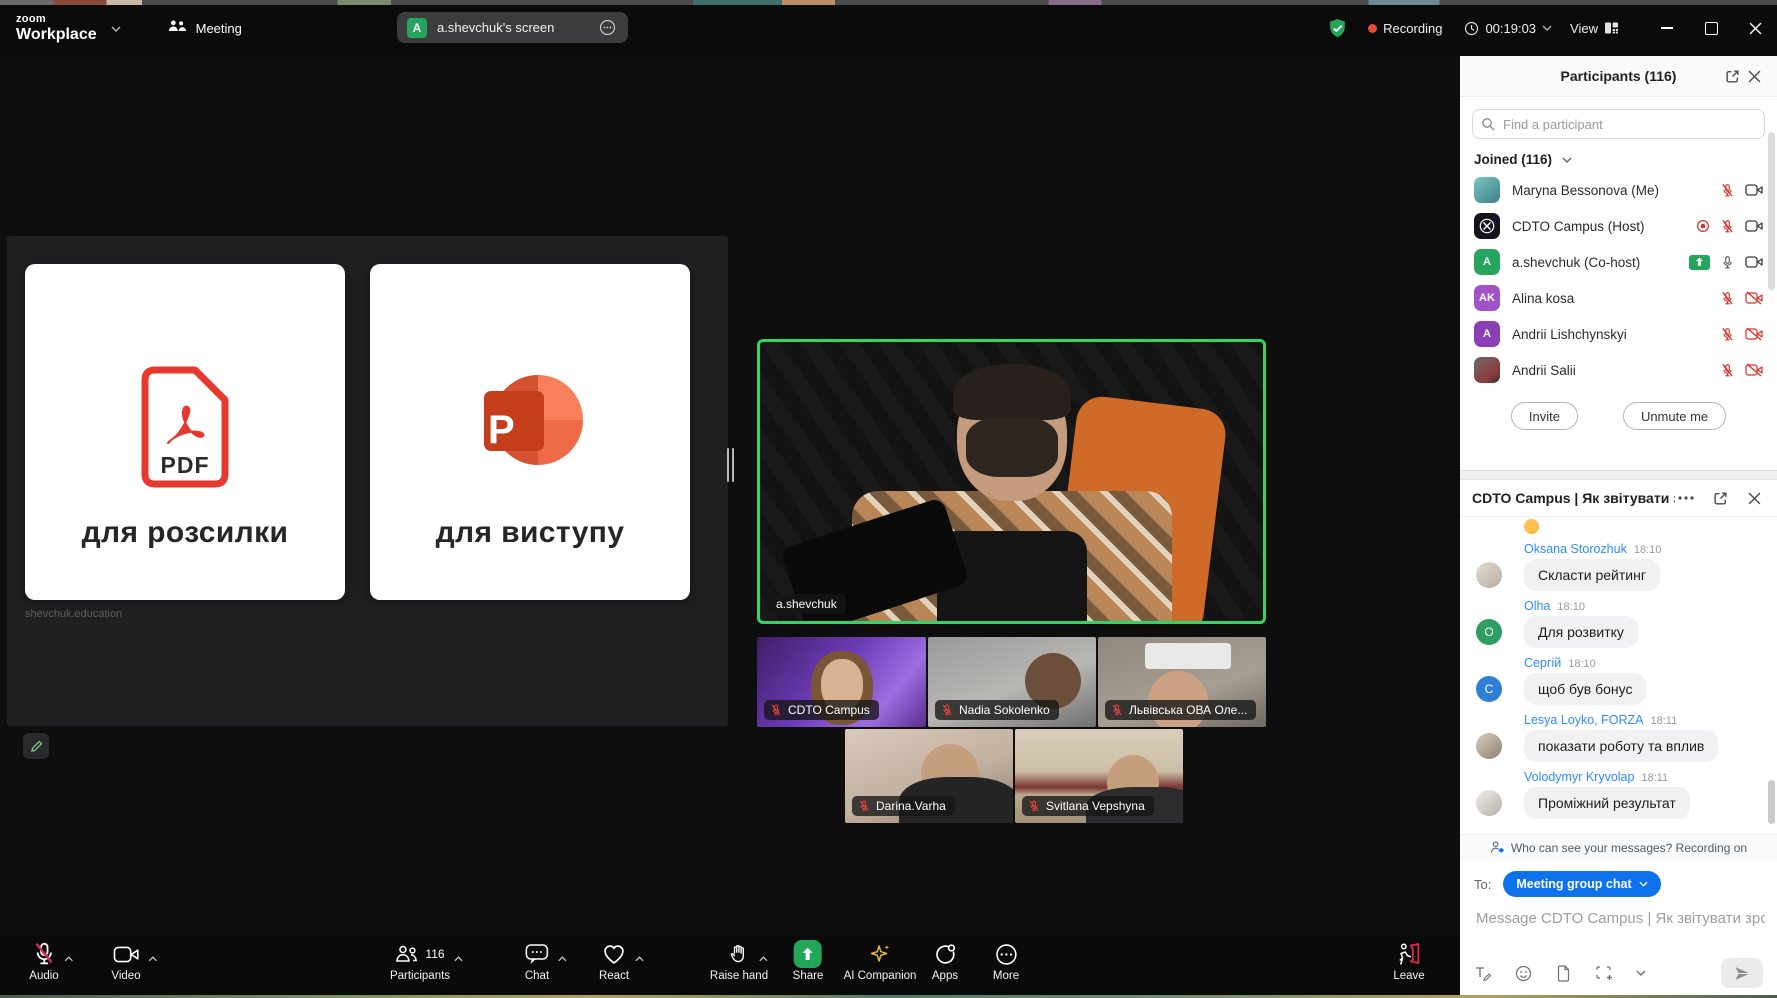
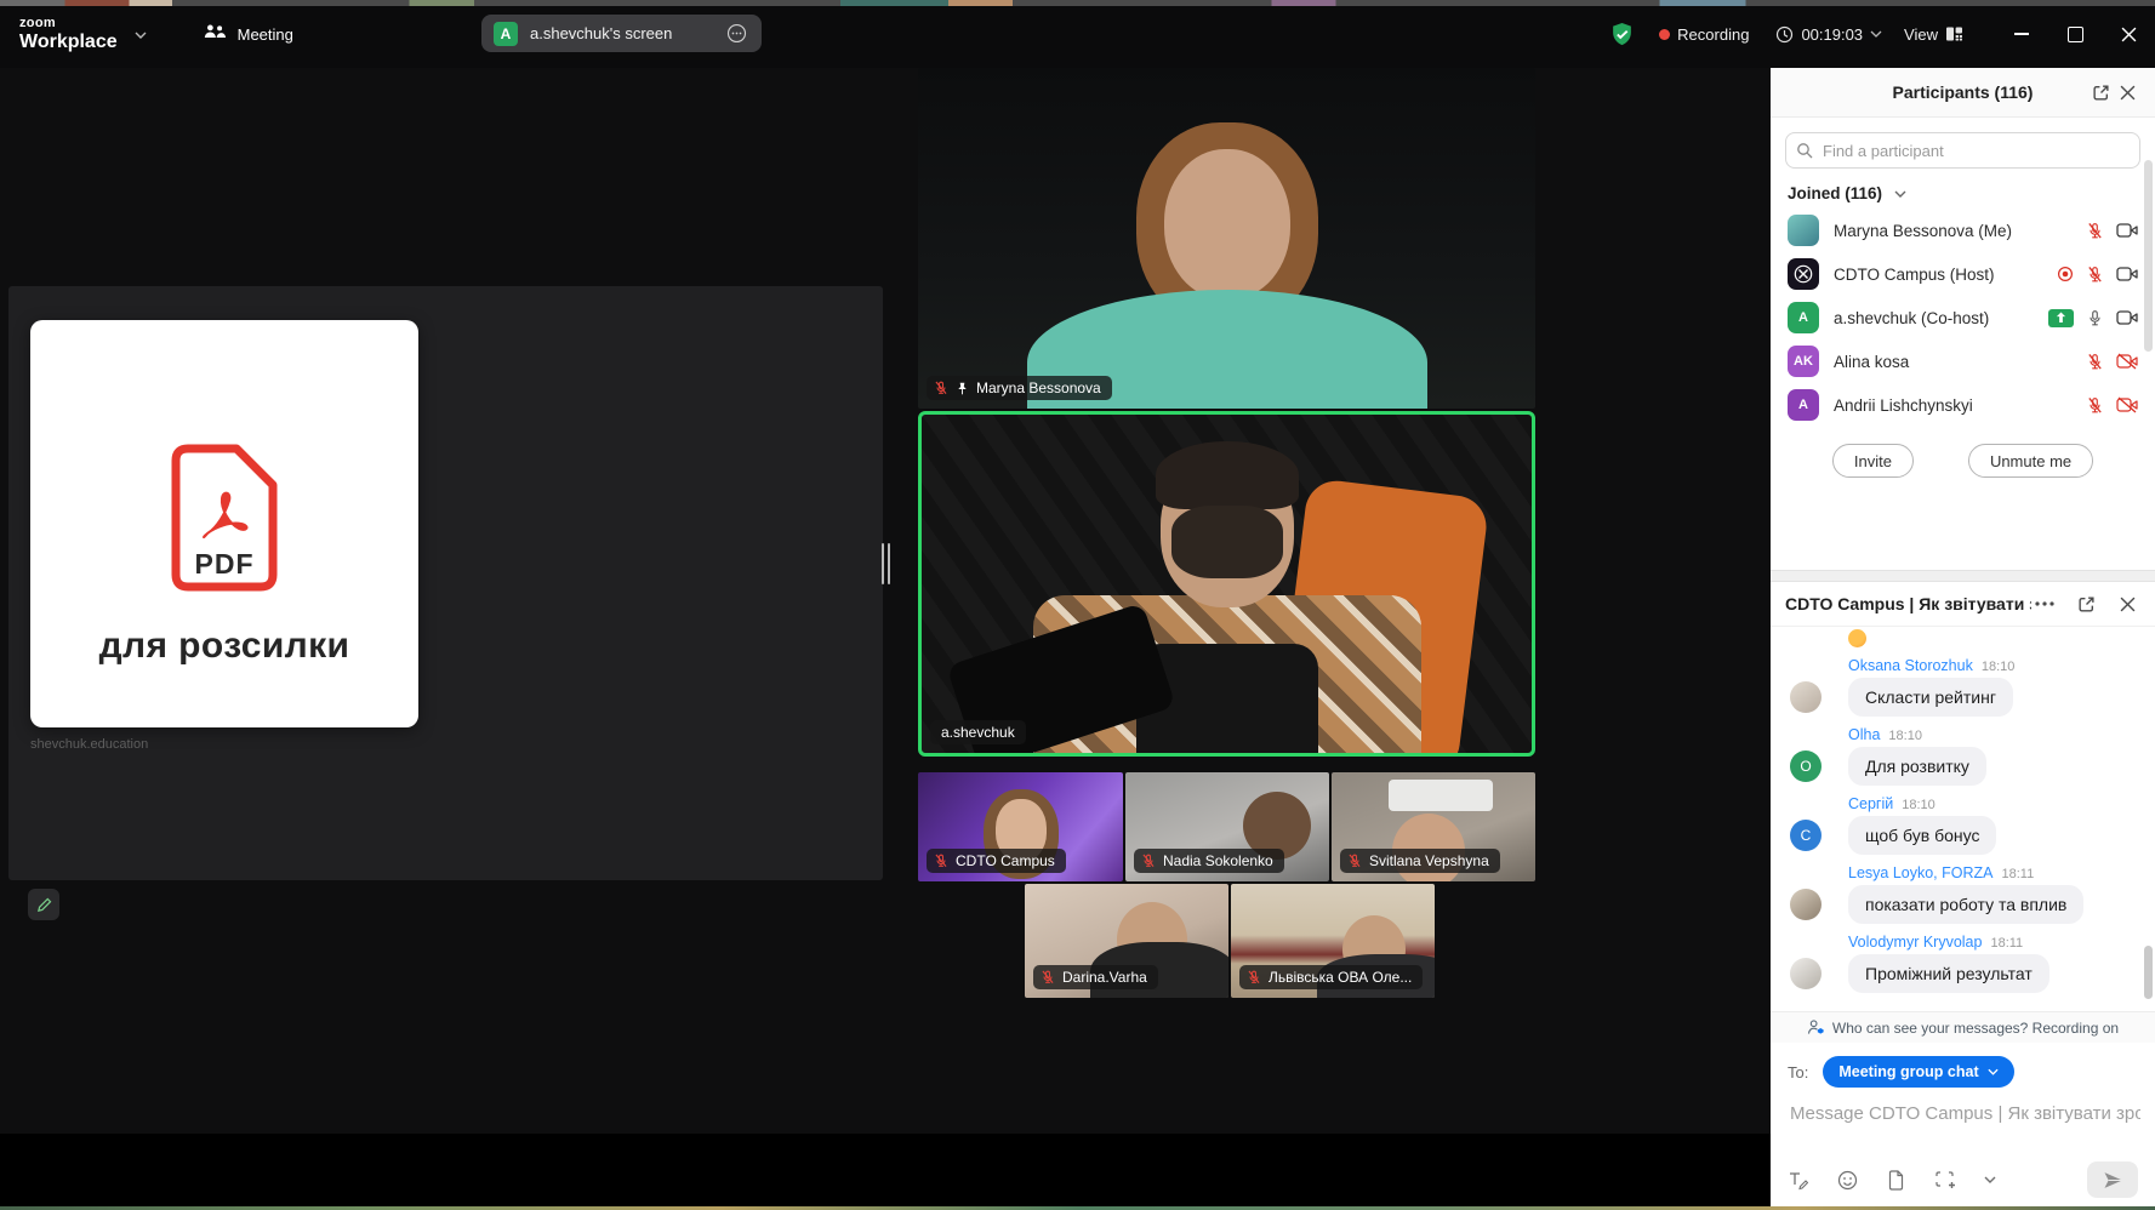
  zoom
  Workplace
  Meeting
  A
  a.shevchuk's screen
  Recording
  00:19:03
  View
  PDF
  для розсилки
- P
- для виступу
  shevchuk.education
+ Maryna Bessonova
  a.shevchuk
  CDTO Campus
  Nadia Sokolenko
- Львівська ОВА Оле...
+ Svitlana Vepshyna
  Darina.Varha
- Svitlana Vepshyna
+ Львівська ОВА Оле...
  Participants (116)
  Find a participant
  Joined (116)
  Maryna Bessonova (Me)
  CDTO Campus (Host)
  A
  a.shevchuk (Co-host)
  AK
  Alina kosa
  A
  Andrii Lishchynskyi
- Andrii Salii
  Invite
  Unmute me
  CDTO Campus | Як звітувати
  Oksana Storozhuk 18:10
  Скласти рейтинг
  Olha 18:10
  O
  Для розвитку
  Сергій 18:10
  С
  щоб був бонус
  Lesya Loyko, FORZA 18:11
  показати роботу та вплив
  Volodymyr Kryvolap 18:11
  Проміжний результат
  Who can see your messages? Recording on
  To:
  Meeting group chat
  Message CDTO Campus | Як звітувати зро
- Audio
- Video
- 116
- Participants
- Chat
- React
- Raise hand
- Share
- AI Companion
- Apps
- More
- Leave
